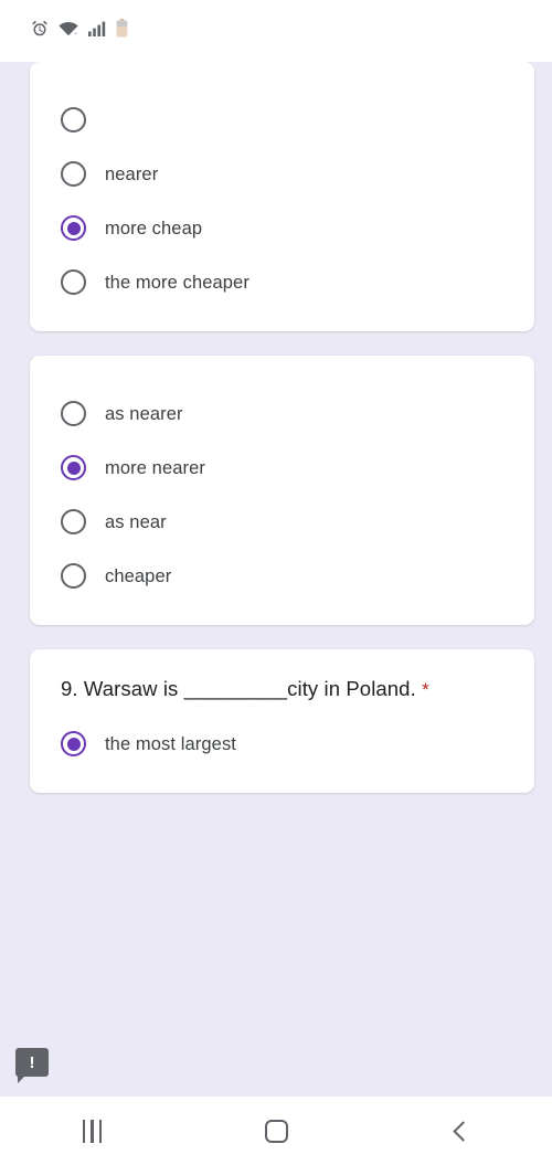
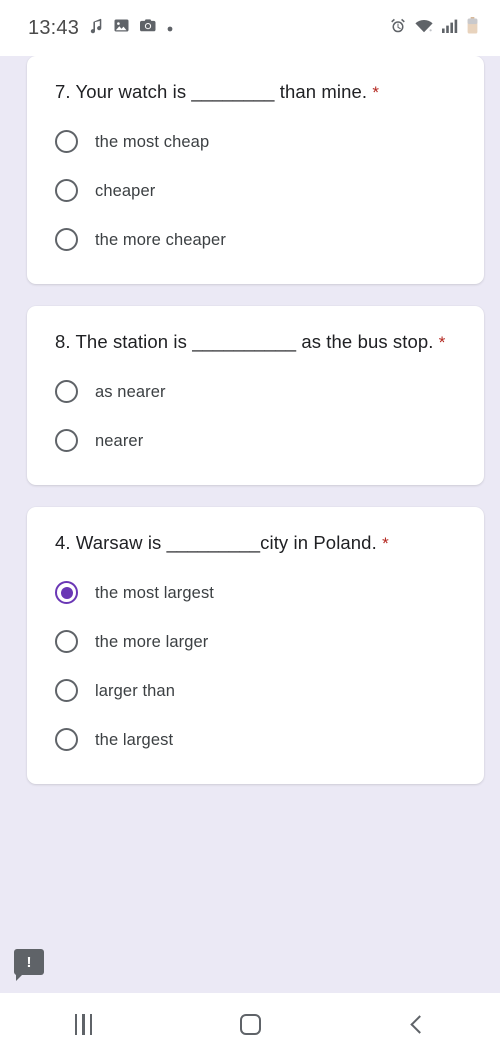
+ 13:43
+ 7. Your watch is ________ than mine. *
+ the most cheap
- nearer
+ cheaper
- more cheap
  the more cheaper
+ 8. The station is __________ as the bus stop. *
  as nearer
- more nearer
- as near
- cheaper
+ nearer
- 9. Warsaw is _________city in Poland. *
+ 4. Warsaw is _________city in Poland. *
  the most largest
+ the more larger
+ larger than
+ the largest
  !
